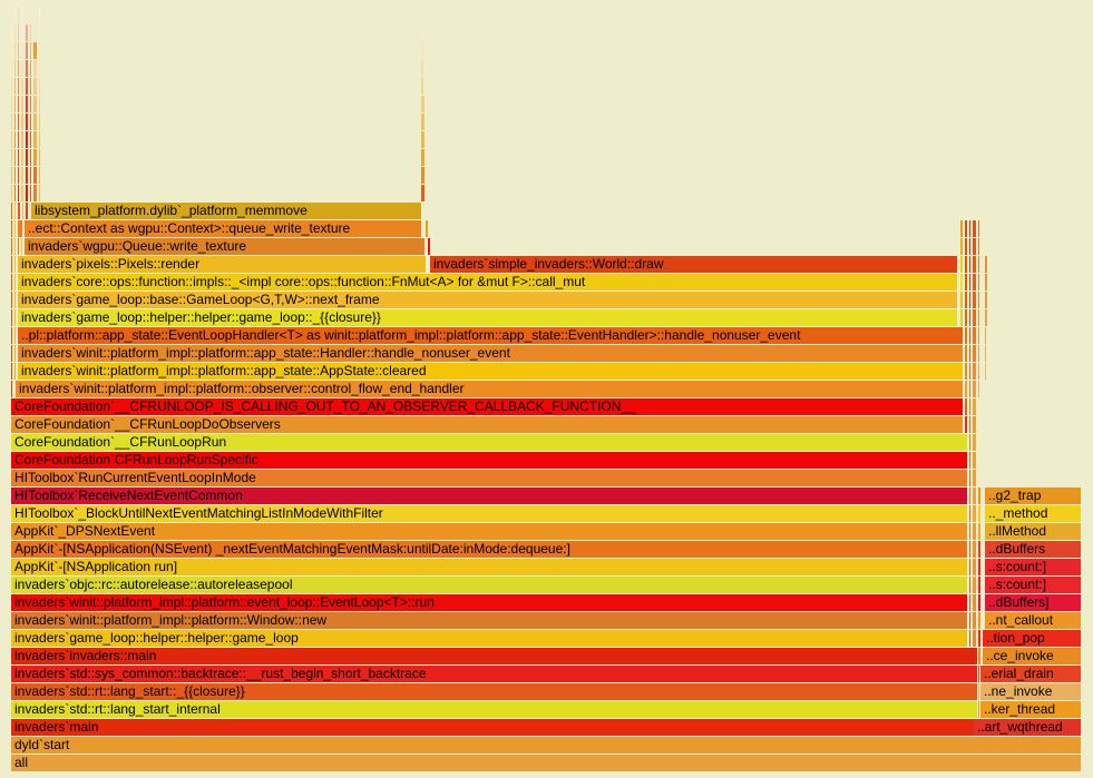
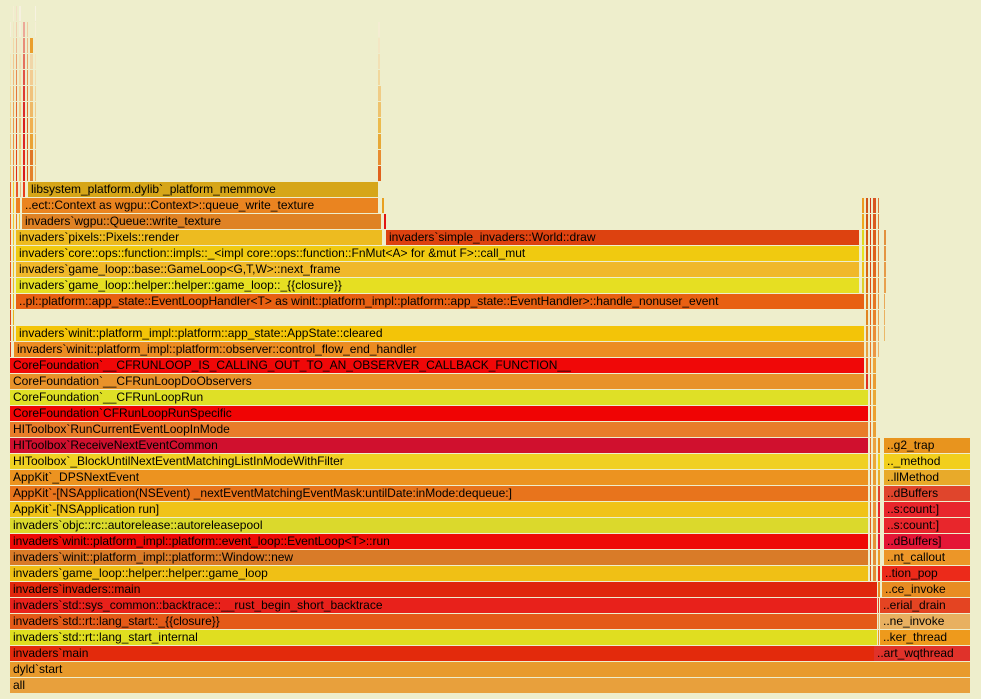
  all
  dyld`start
  invaders`main
  ..art_wqthread
  invaders`std::rt::lang_start_internal
  ..ker_thread
  invaders`std::rt::lang_start::_{{closure}}
  ..ne_invoke
  invaders`std::sys_common::backtrace::__rust_begin_short_backtrace
  ..erial_drain
  invaders`invaders::main
  ..ce_invoke
  invaders`game_loop::helper::helper::game_loop
  ..tion_pop
  invaders`winit::platform_impl::platform::Window::new
  ..nt_callout
  invaders`winit::platform_impl::platform::event_loop::EventLoop<T>::run
  ..dBuffers]
  invaders`objc::rc::autorelease::autoreleasepool
  ..s:count:]
  AppKit`-[NSApplication run]
  ..s:count:]
  AppKit`-[NSApplication(NSEvent) _nextEventMatchingEventMask:untilDate:inMode:dequeue:]
  ..dBuffers
  AppKit`_DPSNextEvent
  ..llMethod
  HIToolbox`_BlockUntilNextEventMatchingListInModeWithFilter
  .._method
  HIToolbox`ReceiveNextEventCommon
  ..g2_trap
  HIToolbox`RunCurrentEventLoopInMode
  CoreFoundation`CFRunLoopRunSpecific
  CoreFoundation`__CFRunLoopRun
  CoreFoundation`__CFRunLoopDoObservers
  CoreFoundation`__CFRUNLOOP_IS_CALLING_OUT_TO_AN_OBSERVER_CALLBACK_FUNCTION__
  invaders`winit::platform_impl::platform::observer::control_flow_end_handler
  invaders`winit::platform_impl::platform::app_state::AppState::cleared
- invaders`winit::platform_impl::platform::app_state::Handler::handle_nonuser_event
  ..pl::platform::app_state::EventLoopHandler<T> as winit::platform_impl::platform::app_state::EventHandler>::handle_nonuser_event
  invaders`game_loop::helper::helper::game_loop::_{{closure}}
  invaders`game_loop::base::GameLoop<G,T,W>::next_frame
  invaders`core::ops::function::impls::_<impl core::ops::function::FnMut<A> for &mut F>::call_mut
  invaders`pixels::Pixels::render
  invaders`simple_invaders::World::draw
  invaders`wgpu::Queue::write_texture
  ..ect::Context as wgpu::Context>::queue_write_texture
  libsystem_platform.dylib`_platform_memmove
